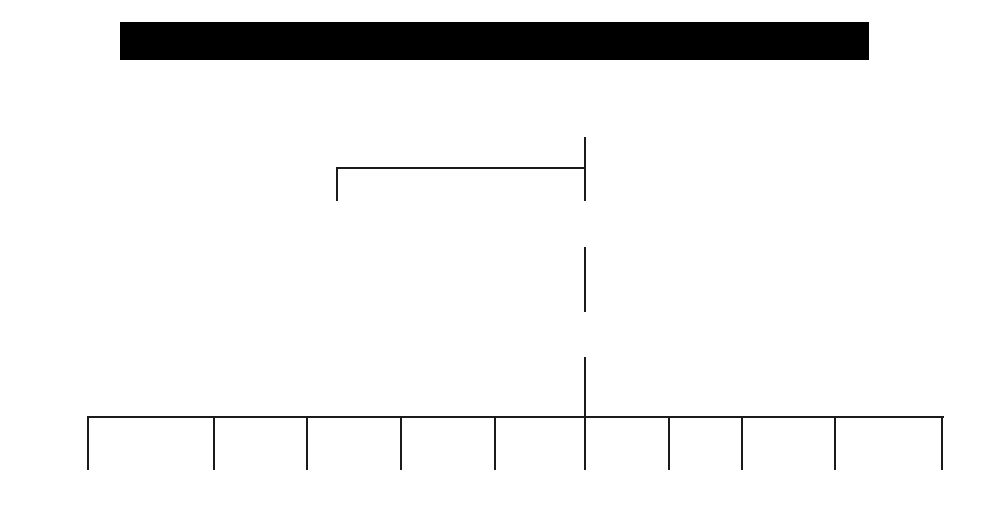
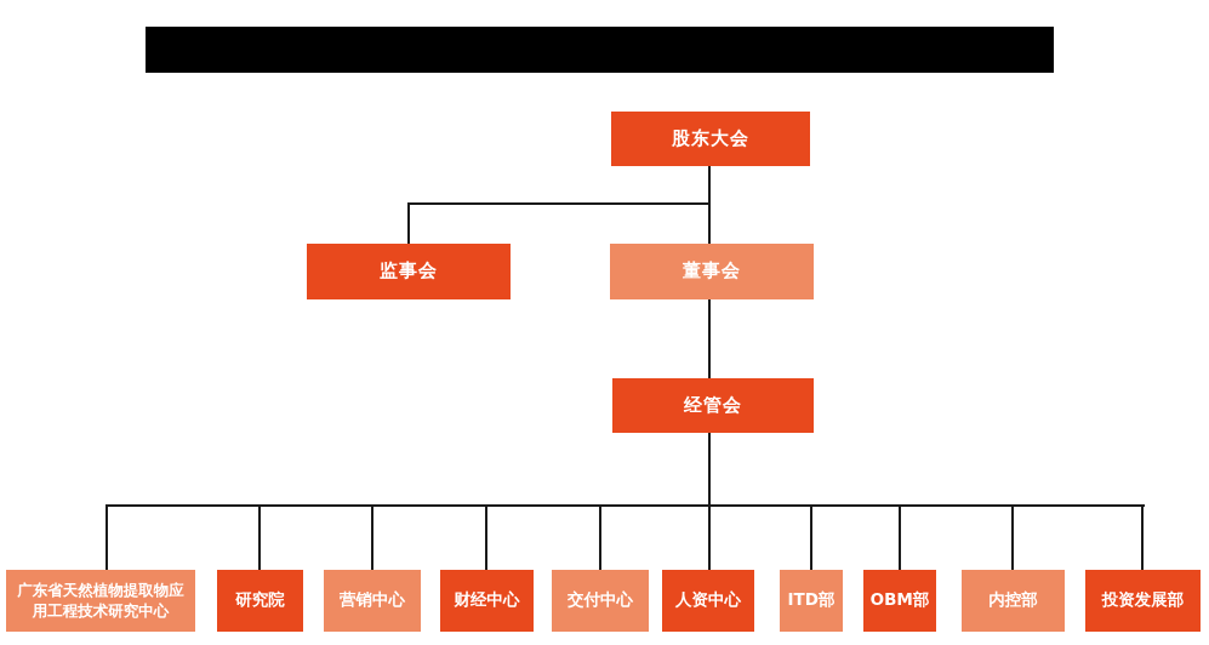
+ 股东大会
+ 监事会
+ 董事会
+ 经管会
+ 广东省天然植物提取物应用工程技术研究中心
+ 研究院
+ 营销中心
+ 财经中心
+ 交付中心
+ 人资中心
+ ITD部
+ OBM部
+ 内控部
+ 投资发展部
